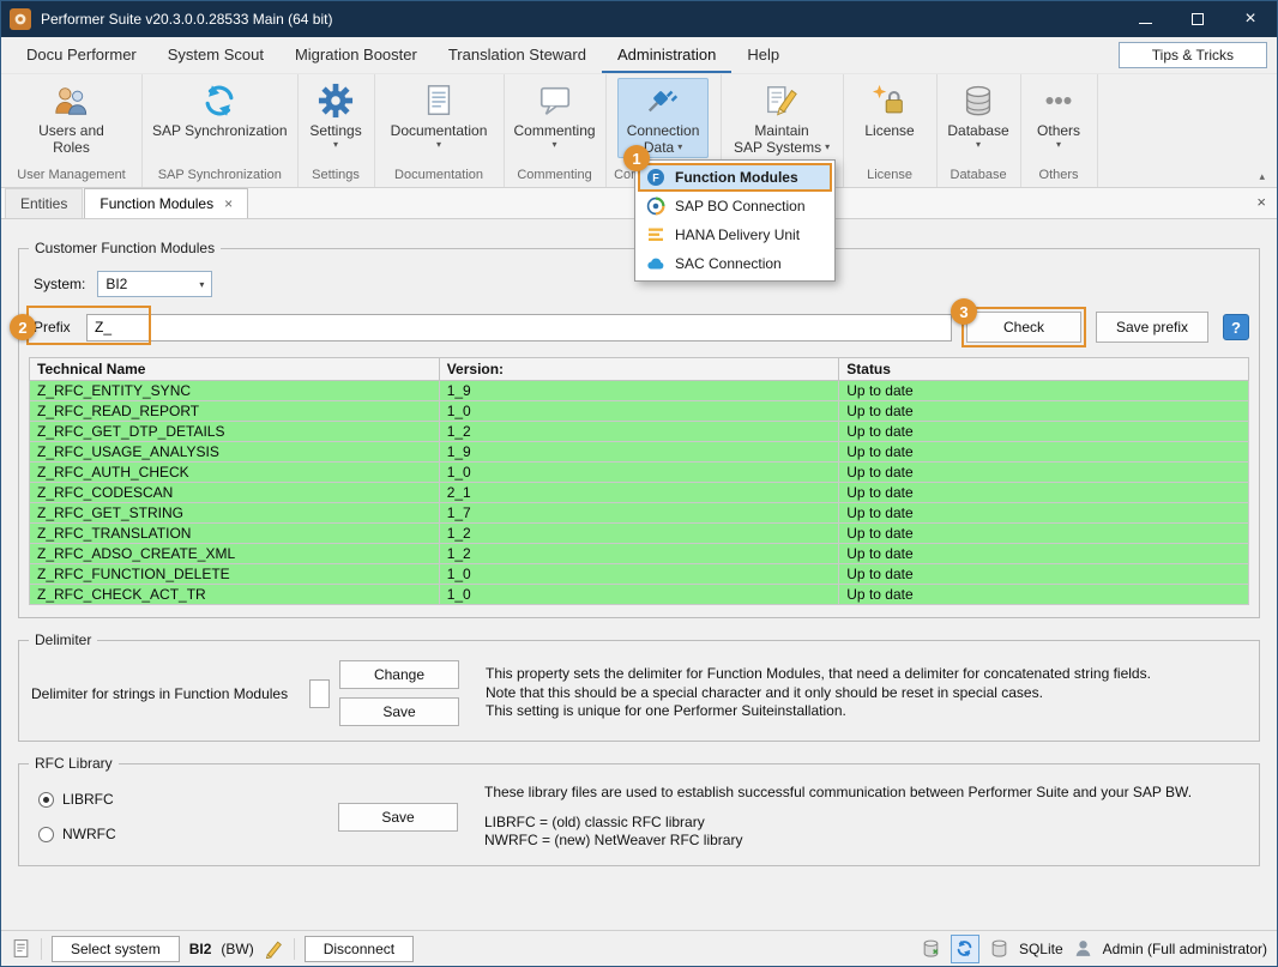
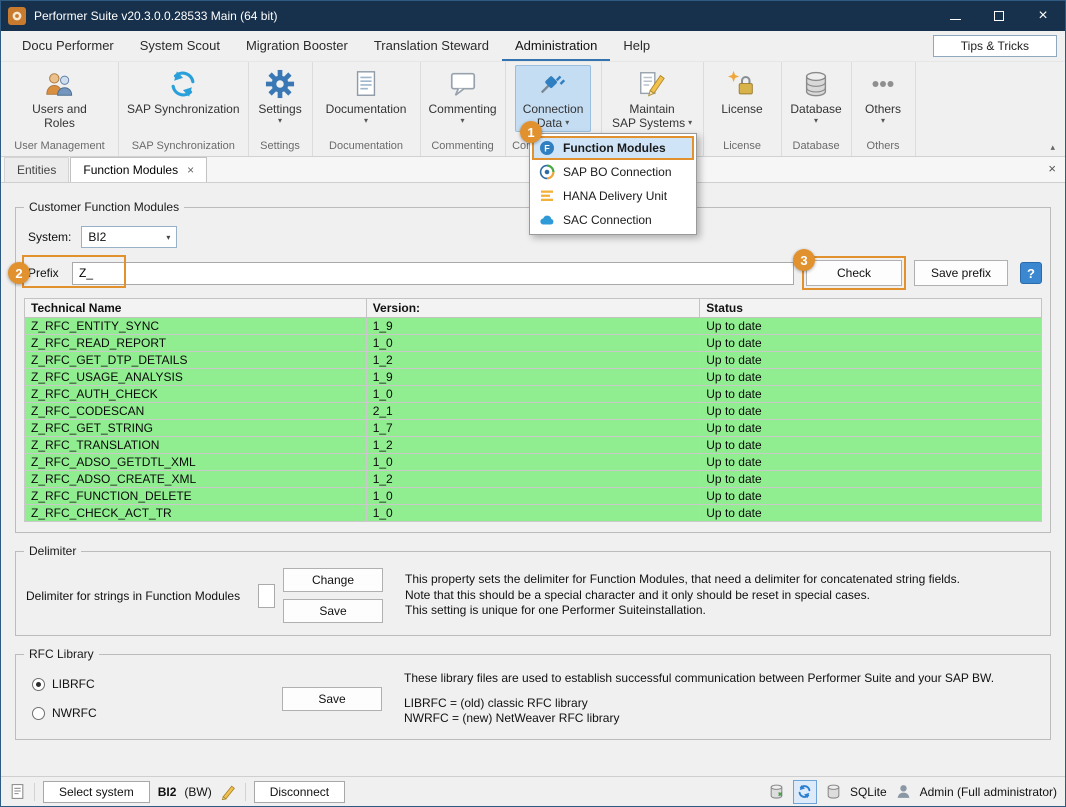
  Performer Suite v20.3.0.0.28533 Main (64 bit)
  ×
  Docu Performer
  System Scout
  Migration Booster
  Translation Steward
  Administration
  Help
  Tips & Tricks
  Users and
  Roles
  User Management
  SAP Synchronization
  SAP Synchronization
  Settings
  ▾
  Settings
  Documentation
  ▾
  Documentation
  Commenting
  ▾
  Commenting
  Connection
  Data
  ▾
  Maintain
  SAP Systems
  ▾
  License
  License
  Database
  ▾
  Database
  Others
  ▾
  Others
  ▴
  Entities
  Function Modules
  ×
  ×
  Customer Function Modules
  System:
  BI2
  ▾
  2
  Prefix
  Z_
  3
  Check
  Save prefix
  ?
  Technical Name	Version:	Status
  Z_RFC_ENTITY_SYNC	1_9	Up to date
  Z_RFC_READ_REPORT	1_0	Up to date
  Z_RFC_GET_DTP_DETAILS	1_2	Up to date
  Z_RFC_USAGE_ANALYSIS	1_9	Up to date
  Z_RFC_AUTH_CHECK	1_0	Up to date
  Z_RFC_CODESCAN	2_1	Up to date
  Z_RFC_GET_STRING	1_7	Up to date
  Z_RFC_TRANSLATION	1_2	Up to date
+ Z_RFC_ADSO_GETDTL_XML	1_0	Up to date
  Z_RFC_ADSO_CREATE_XML	1_2	Up to date
  Z_RFC_FUNCTION_DELETE	1_0	Up to date
  Z_RFC_CHECK_ACT_TR	1_0	Up to date
  Delimiter
  Delimiter for strings in Function Modules
  Change
  Save
  This property sets the delimiter for Function Modules, that need a delimiter for concatenated string fields.
  Note that this should be a special character and it only should be reset in special cases.
  This setting is unique for one Performer Suiteinstallation.
  RFC Library
  LIBRFC
  NWRFC
  Save
  These library files are used to establish successful communication between Performer Suite and your SAP BW.
  LIBRFC = (old) classic RFC library
  NWRFC = (new) NetWeaver RFC library
  Select system
  BI2
  (BW)
  Disconnect
  SQLite
  Admin (Full administrator)
  1
  F
  Function Modules
  SAP BO Connection
  HANA Delivery Unit
  SAC Connection
